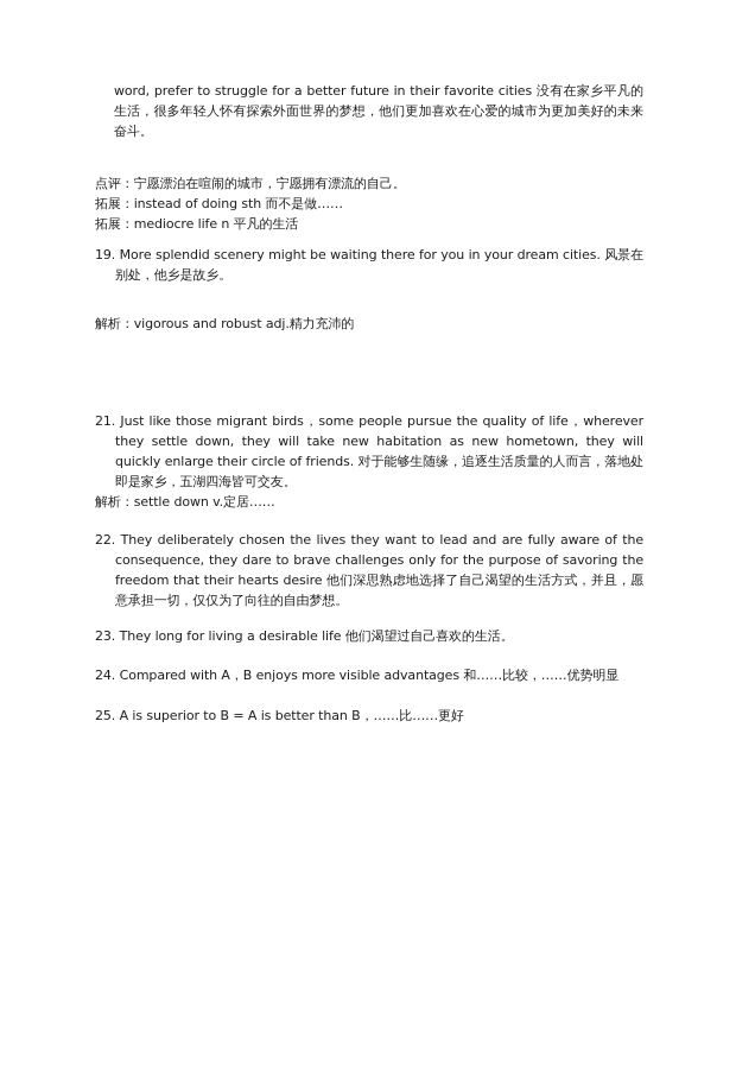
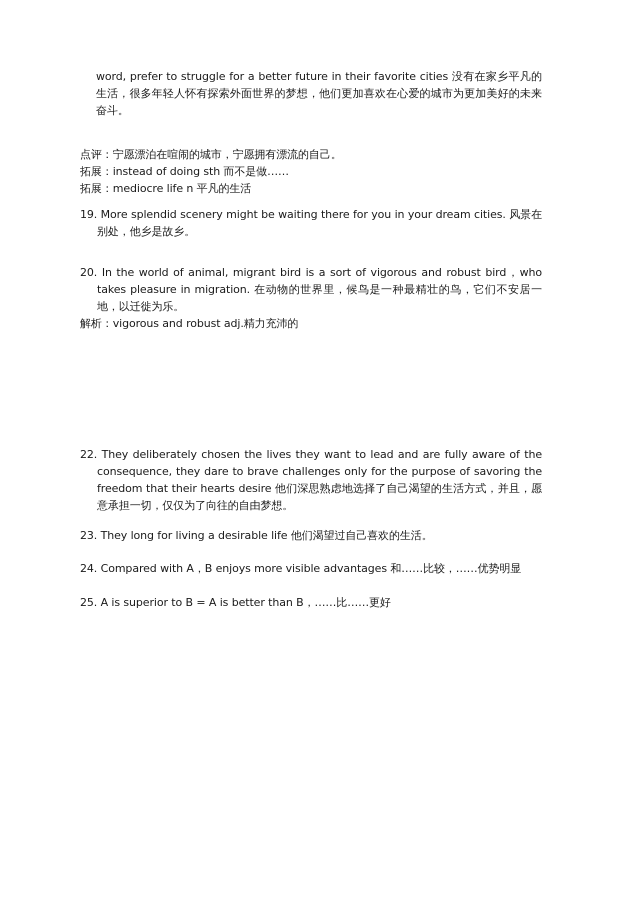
  word, prefer to struggle for a better future in their favorite cities 没有在家乡平凡的生活，很多年轻人怀有探索外面世界的梦想，他们更加喜欢在心爱的城市为更加美好的未来奋斗。
  点评：宁愿漂泊在喧闹的城市，宁愿拥有漂流的自己。
  拓展：instead of doing sth 而不是做……
  拓展：mediocre life n 平凡的生活
  19. More splendid scenery might be waiting there for you in your dream cities. 风景在别处，他乡是故乡。
+ 20. In the world of animal, migrant bird is a sort of vigorous and robust bird，who takes pleasure in migration. 在动物的世界里，候鸟是一种最精壮的鸟，它们不安居一地，以迁徙为乐。
  解析：vigorous and robust adj.精力充沛的
- 21. Just like those migrant birds，some people pursue the quality of life，wherever they settle down, they will take new habitation as new hometown, they will quickly enlarge their circle of friends. 对于能够生随缘，追逐生活质量的人而言，落地处即是家乡，五湖四海皆可交友。
- 解析：settle down v.定居……
  22. They deliberately chosen the lives they want to lead and are fully aware of the consequence, they dare to brave challenges only for the purpose of savoring the freedom that their hearts desire 他们深思熟虑地选择了自己渴望的生活方式，并且，愿意承担一切，仅仅为了向往的自由梦想。
  23. They long for living a desirable life 他们渴望过自己喜欢的生活。
  24. Compared with A，B enjoys more visible advantages 和……比较，……优势明显
  25. A is superior to B = A is better than B，……比……更好
